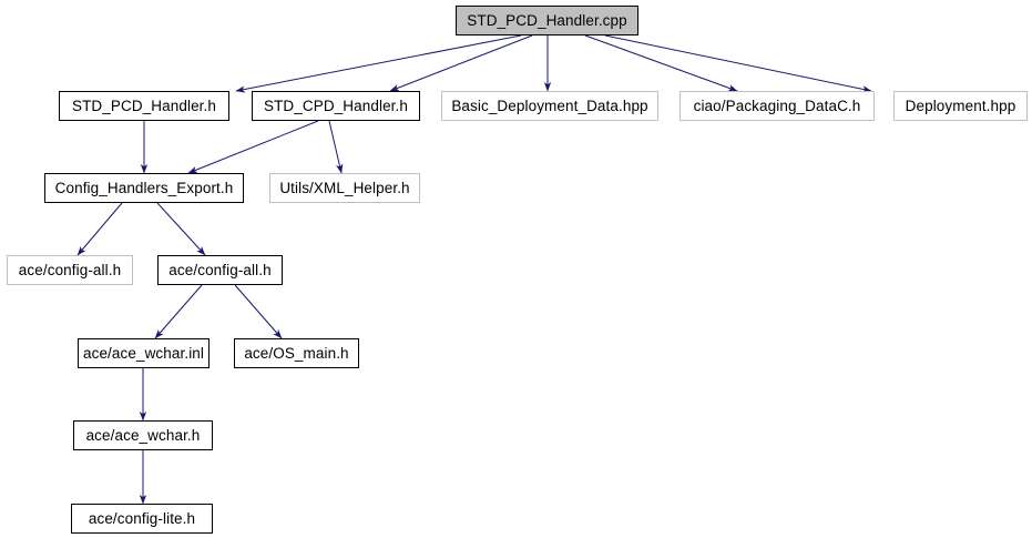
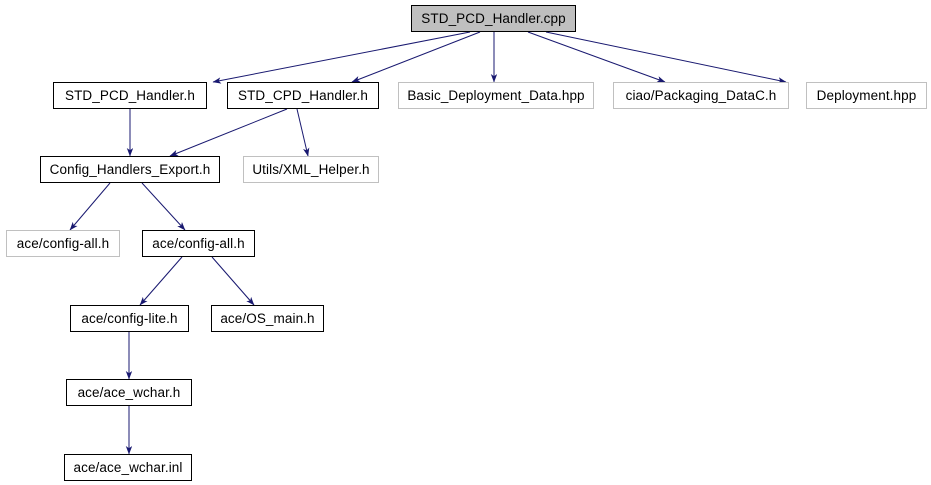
  STD_PCD_Handler.cpp
  STD_PCD_Handler.h
  STD_CPD_Handler.h
  Basic_Deployment_Data.hpp
  ciao/Packaging_DataC.h
  Deployment.hpp
  Config_Handlers_Export.h
  Utils/XML_Helper.h
  ace/config-all.h
  ace/config-all.h
- ace/ace_wchar.inl
+ ace/config-lite.h
  ace/OS_main.h
  ace/ace_wchar.h
- ace/config-lite.h
+ ace/ace_wchar.inl
